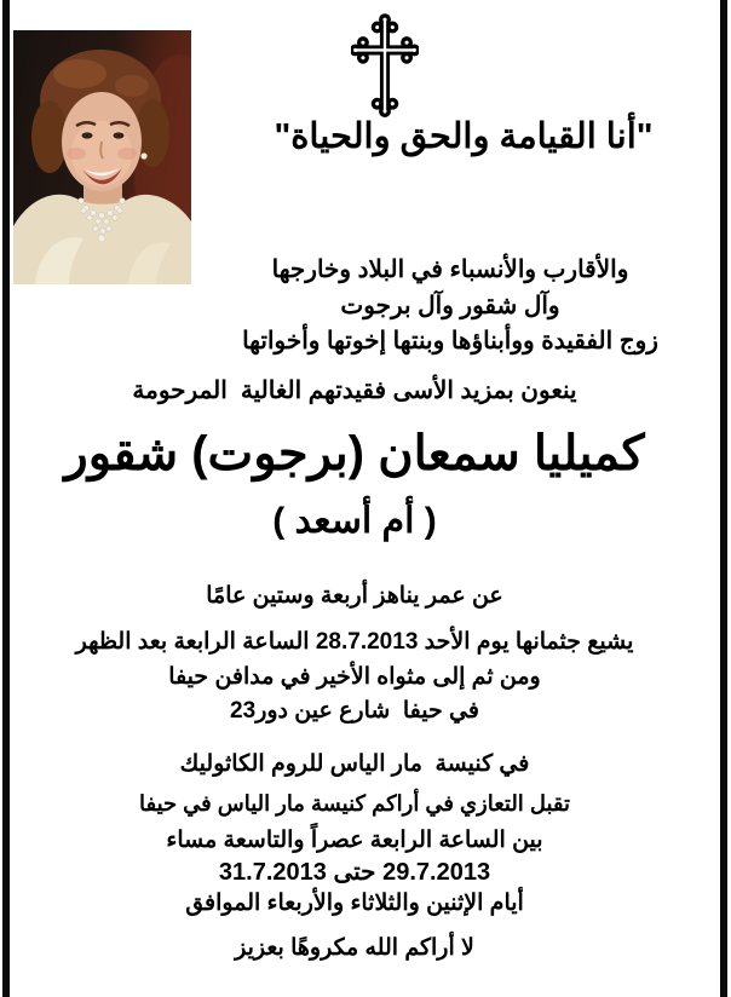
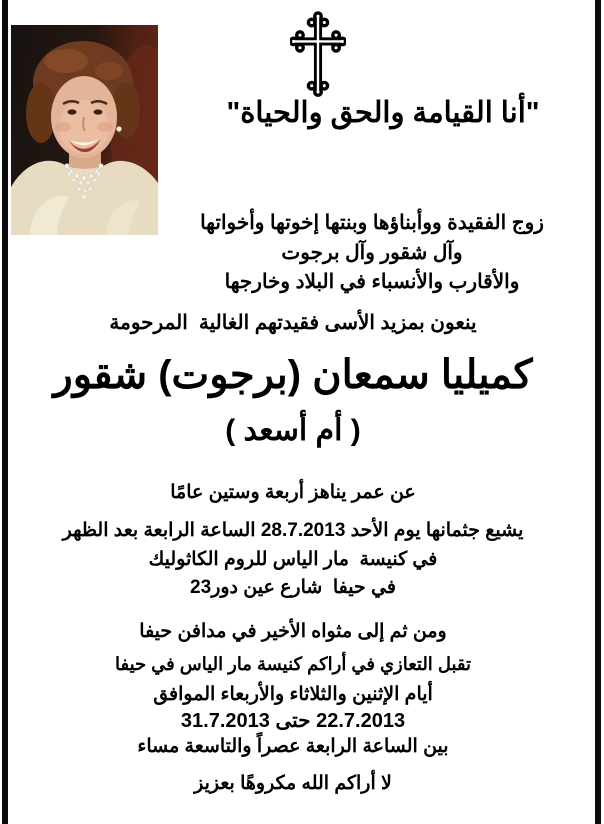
  "أنا القيامة والحق والحياة"
- والأقارب والأنسباء في البلاد وخارجها
+ زوج الفقيدة ووأبناؤها وبنتها إخوتها وأخواتها
  وآل شقور وآل برجوت
- زوج الفقيدة ووأبناؤها وبنتها إخوتها وأخواتها
+ والأقارب والأنسباء في البلاد وخارجها
  ينعون بمزيد الأسى فقيدتهم الغالية المرحومة
  كميليا سمعان (برجوت) شقور
  ( أم أسعد )
  عن عمر يناهز أربعة وستين عامًا
  يشيع جثمانها يوم الأحد 28.7.2013 الساعة الرابعة بعد الظهر
- ومن ثم إلى مثواه الأخير في مدافن حيفا
+ في كنيسة مار الياس للروم الكاثوليك
  في حيفا شارع عين دور23
- في كنيسة مار الياس للروم الكاثوليك
+ ومن ثم إلى مثواه الأخير في مدافن حيفا
  تقبل التعازي في أراكم كنيسة مار الياس في حيفا
- بين الساعة الرابعة عصراً والتاسعة مساء
+ أيام الإثنين والثلاثاء والأربعاء الموافق
- 29.7.2013 حتى 31.7.2013
+ 22.7.2013 حتى 31.7.2013
- أيام الإثنين والثلاثاء والأربعاء الموافق
+ بين الساعة الرابعة عصراً والتاسعة مساء
  لا أراكم الله مكروهًا بعزيز
